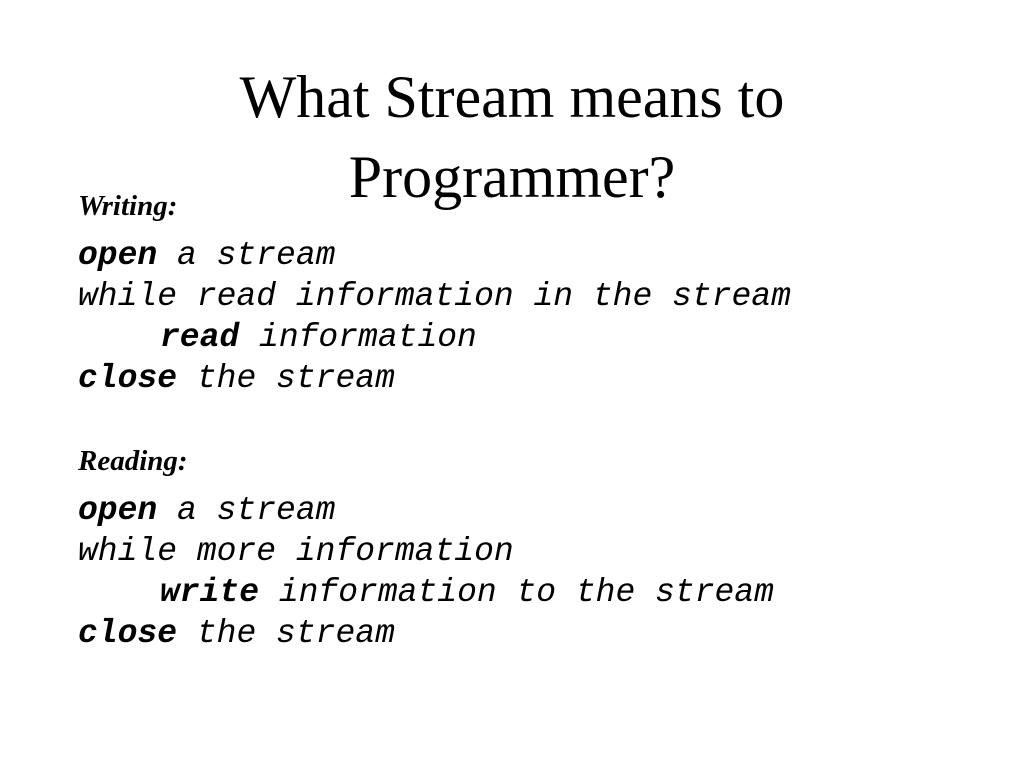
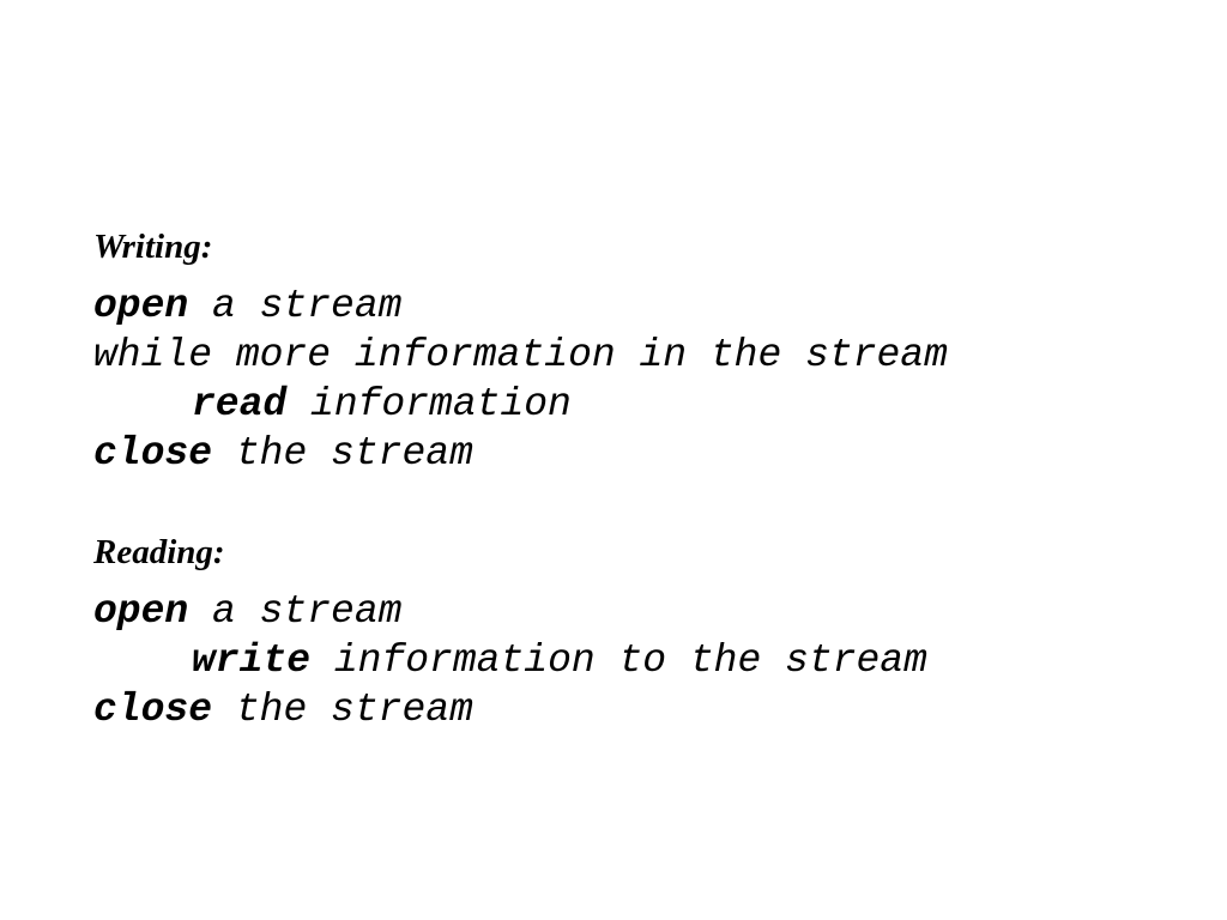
- What Stream means to
- Programmer?
  Writing:
  open a stream
- while read information in the stream
+ while more information in the stream
  read information
  close the stream
  Reading:
  open a stream
- while more information
  write information to the stream
  close the stream
